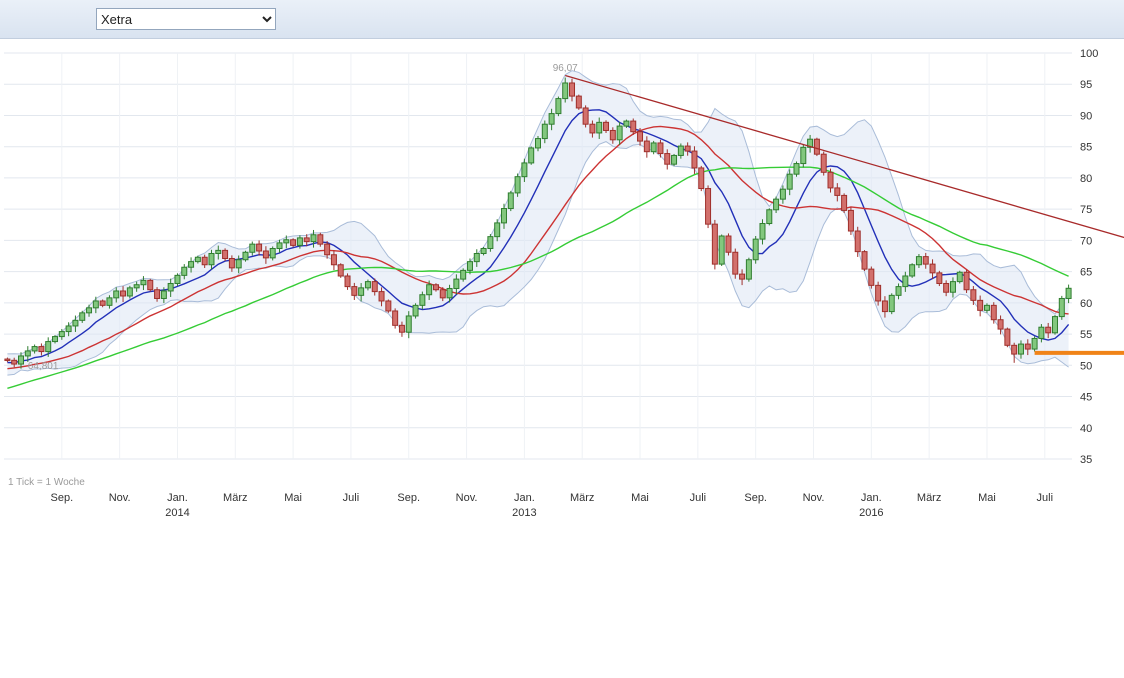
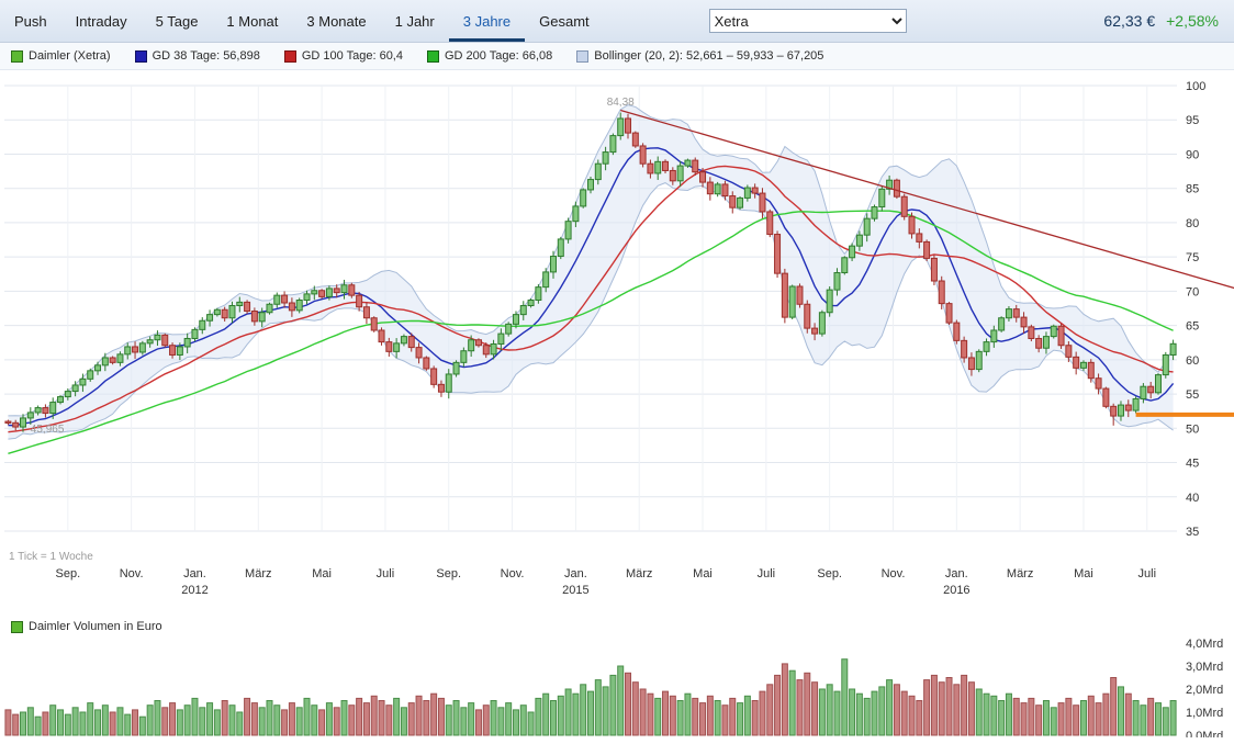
+ Push
+ Intraday
+ 5 Tage
+ 1 Monat
+ 3 Monate
+ 1 Jahr
+ 3 Jahre
+ Gesamt
  Xetra
+ 62,33 €
+ +2,58%
+ Daimler (Xetra)
+ GD 38 Tage: 56,898
+ GD 100 Tage: 60,4
+ GD 200 Tage: 66,08
+ Bollinger (20, 2): 52,661 – 59,933 – 67,205
- 96,07
+ 84,38
- 64,801
+ 45,965
  100
  95
  90
  85
  80
  75
  70
  65
  60
  55
  50
  45
  40
  35
  Sep.
  Nov.
  Jan.
- 2014
+ 2012
  März
  Mai
  Juli
  Sep.
  Nov.
  Jan.
- 2013
+ 2015
  März
  Mai
  Juli
  Sep.
  Nov.
  Jan.
  2016
  März
  Mai
  Juli
  1 Tick = 1 Woche
+ Daimler Volumen in Euro
+ 4,0Mrd
+ 3,0Mrd
+ 2,0Mrd
+ 1,0Mrd
+ 0,0Mrd
